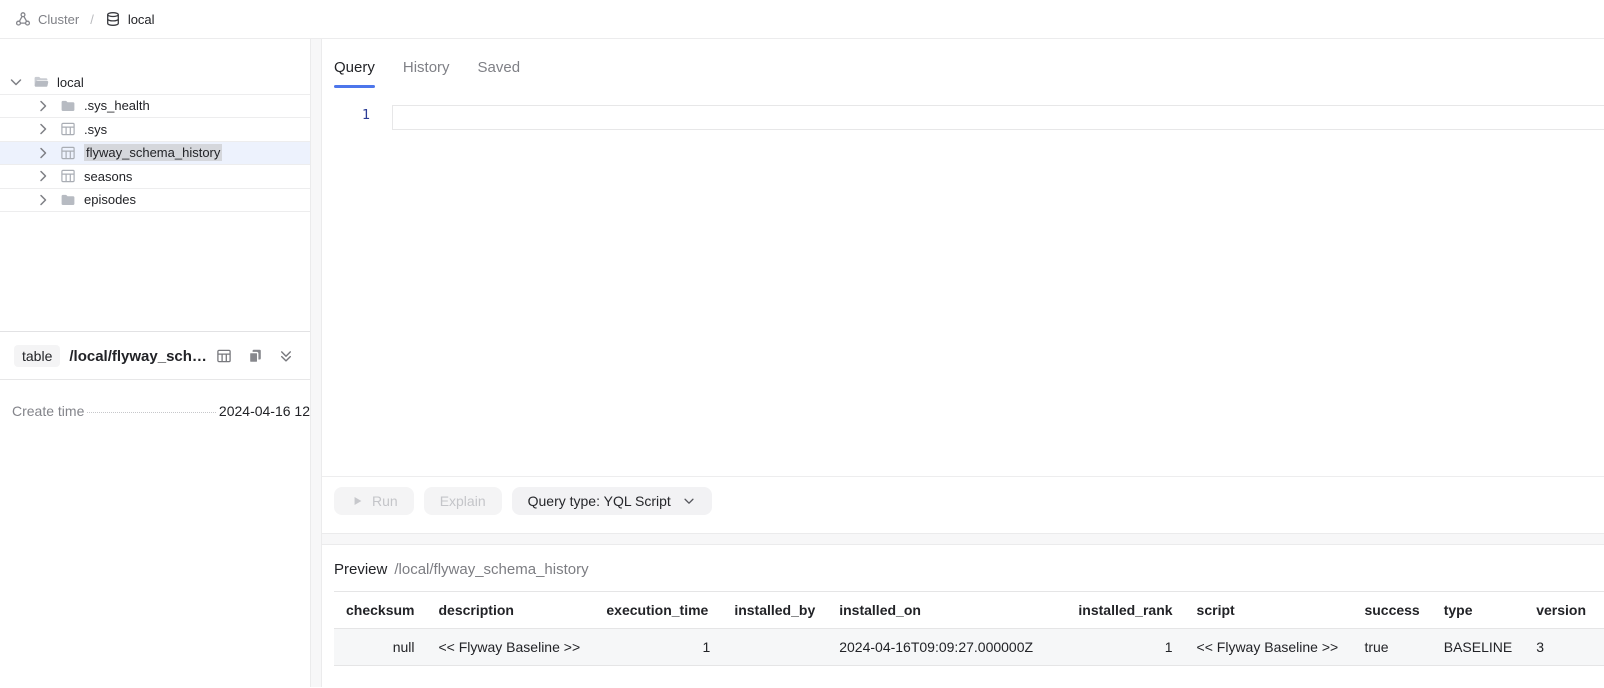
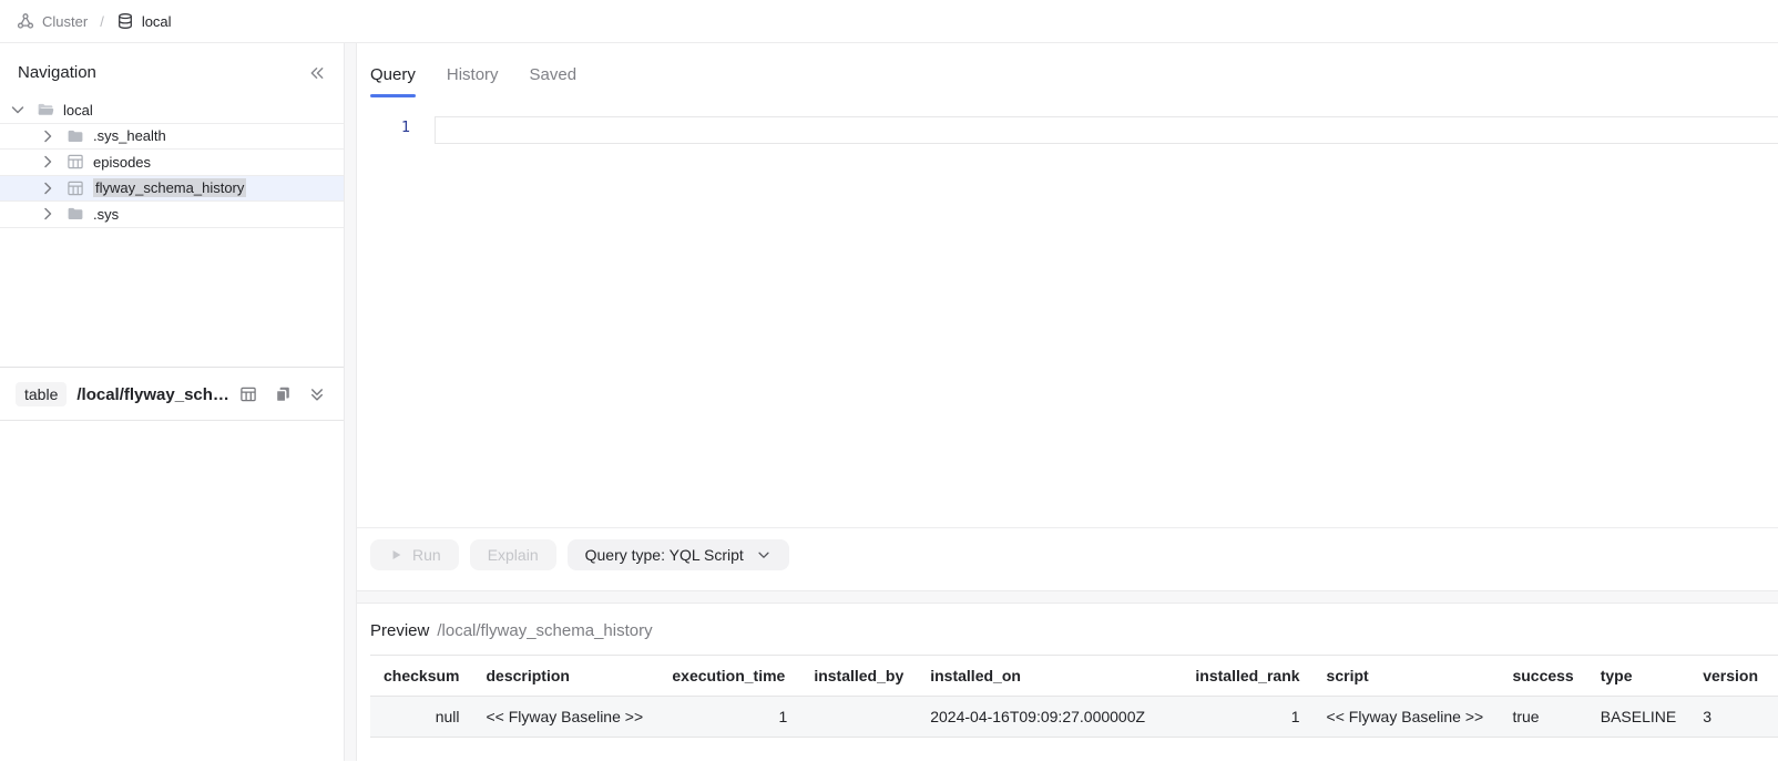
  Cluster
  /
  local
+ Navigation
  local
  .sys_health
- .sys
+ episodes
  flyway_schema_history
- seasons
- episodes
+ .sys
  table
  /local/flyway_sch…
- Create time
- 2024-04-16 12
  Query
  History
  Saved
  1
  Run
  Explain
  Query type: YQL Script
  Preview
  /local/flyway_schema_history
  checksum	description	execution_time	installed_by	installed_on	installed_rank	script	success	type	version
  null	<< Flyway Baseline >>	1		2024-04-16T09:09:27.000000Z	1	<< Flyway Baseline >>	true	BASELINE	3
